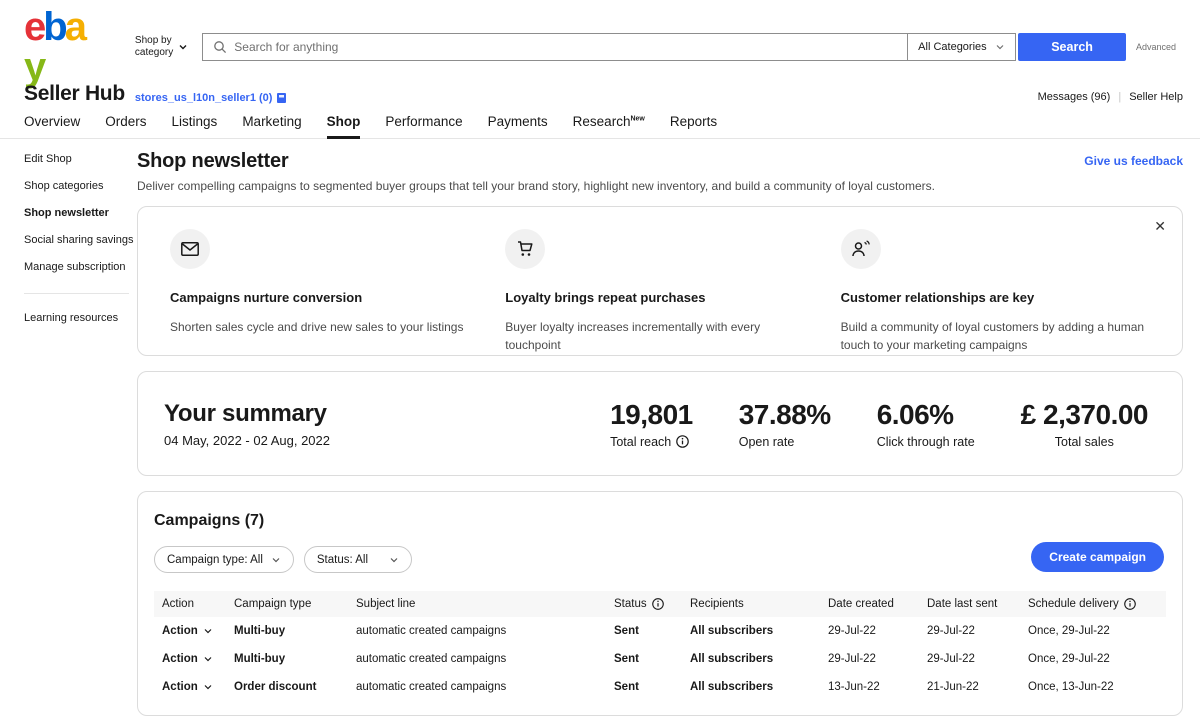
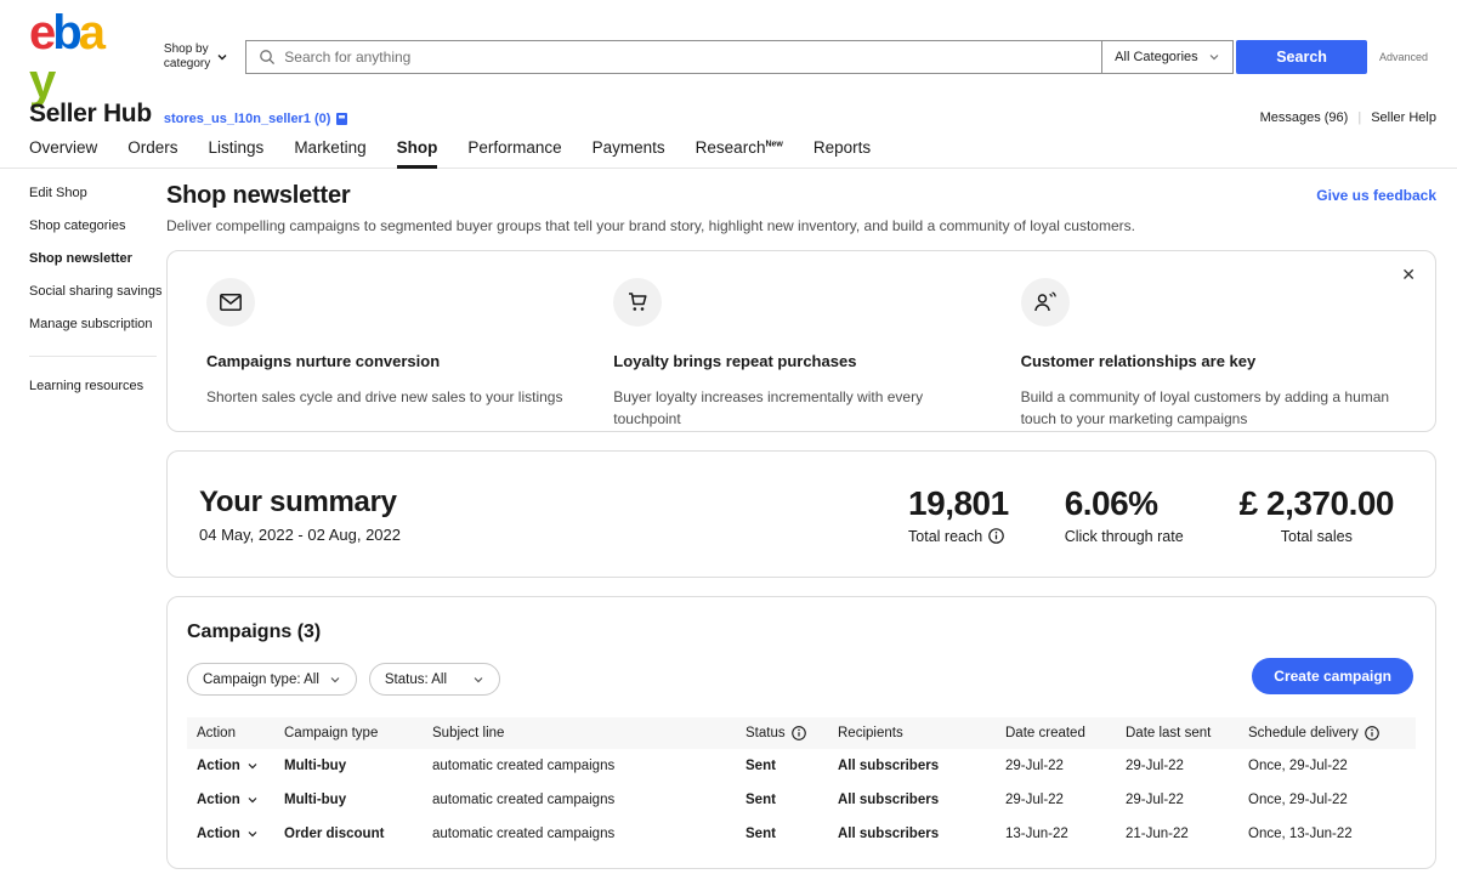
  ebay
  Shop by
  category
  Search for anything
  All Categories
  Search
  Advanced
  Seller Hub
  stores_us_l10n_seller1 (0)
  Messages (96)
  |
  Seller Help
  Overview
  Orders
  Listings
  Marketing
  Shop
  Performance
  Payments
  Research
  Reports
  Edit Shop
  Shop categories
  Shop newsletter
  Social sharing savings
  Manage subscription
  Learning resources
  Shop newsletter
  Deliver compelling campaigns to segmented buyer groups that tell your brand story, highlight new inventory, and build a community of loyal customers.
  Give us feedback
  Campaigns nurture conversion
  Shorten sales cycle and drive new sales to your listings
  Loyalty brings repeat purchases
  Buyer loyalty increases incrementally with every touchpoint
  Customer relationships are key
  Build a community of loyal customers by adding a human touch to your marketing campaigns
  ✕
  Your summary
  04 May, 2022 - 02 Aug, 2022
  19,801
  Total reach
- 37.88%
- Open rate
  6.06%
  Click through rate
  £ 2,370.00
  Total sales
- Campaigns (7)
+ Campaigns (3)
  Campaign type: All
  Status: All
  Create campaign
  Action
  Campaign type
  Subject line
  Status
  Recipients
  Date created
  Date last sent
  Schedule delivery
  Action
  Multi-buy
  automatic created campaigns
  Sent
  All subscribers
  29-Jul-22
  29-Jul-22
  Once, 29-Jul-22
  Action
  Multi-buy
  automatic created campaigns
  Sent
  All subscribers
  29-Jul-22
  29-Jul-22
  Once, 29-Jul-22
  Action
  Order discount
  automatic created campaigns
  Sent
  All subscribers
  13-Jun-22
  21-Jun-22
  Once, 13-Jun-22
